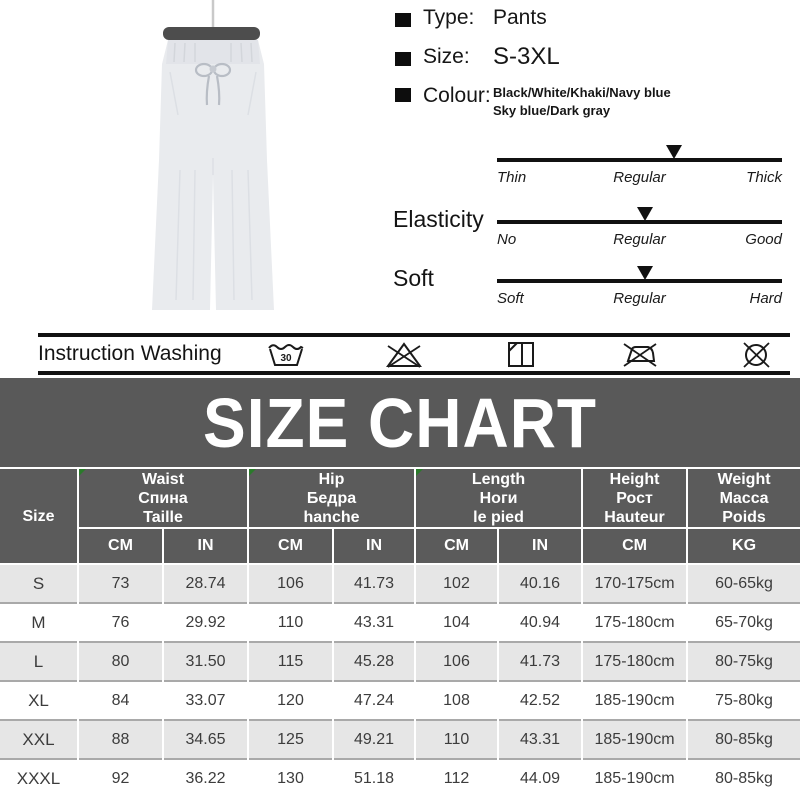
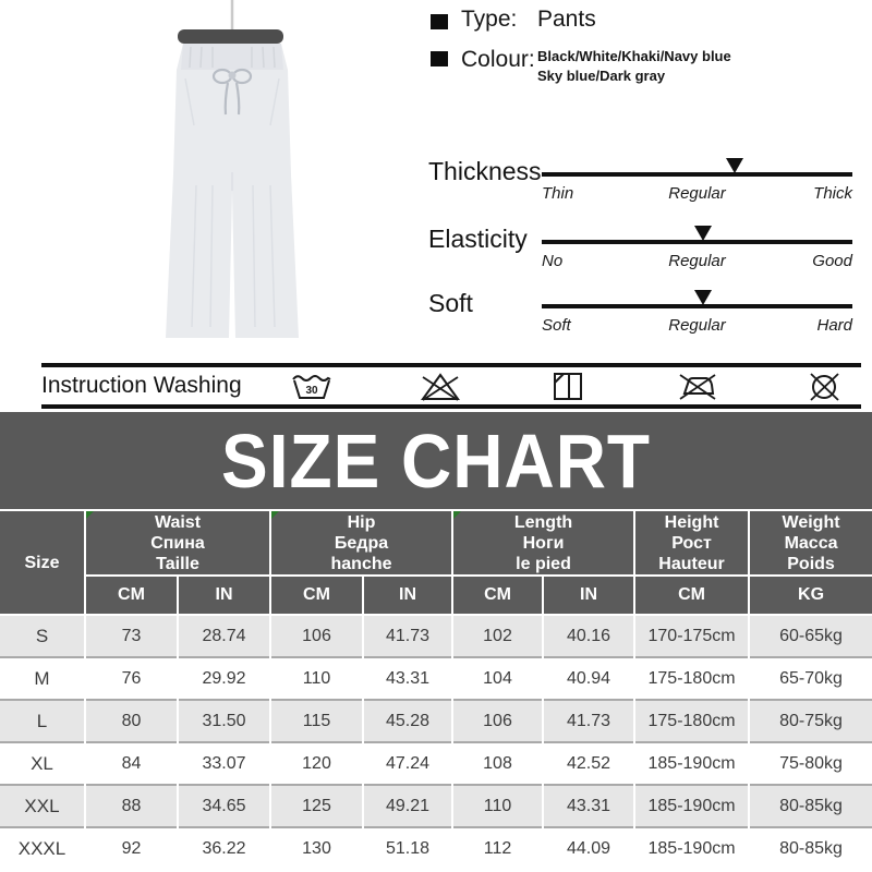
  Type:
  Pants
- Size:
- S-3XL
  Colour:
  Black/White/Khaki/Navy blue
  Sky blue/Dark gray
+ Thickness
  Thin
  Regular
  Thick
  Elasticity
  No
  Regular
  Good
  Soft
  Soft
  Regular
  Hard
  Instruction Washing
  30
  SIZE CHART
  Size	Waist Спина Taille	Hip Бедра hanche	Length Ноги le pied	Height Рост Hauteur	Weight Macca Poids
  CM	IN	CM	IN	CM	IN	CM	KG
  S	73	28.74	106	41.73	102	40.16	170-175cm	60-65kg
  M	76	29.92	110	43.31	104	40.94	175-180cm	65-70kg
  L	80	31.50	115	45.28	106	41.73	175-180cm	80-75kg
  XL	84	33.07	120	47.24	108	42.52	185-190cm	75-80kg
  XXL	88	34.65	125	49.21	110	43.31	185-190cm	80-85kg
  XXXL	92	36.22	130	51.18	112	44.09	185-190cm	80-85kg
